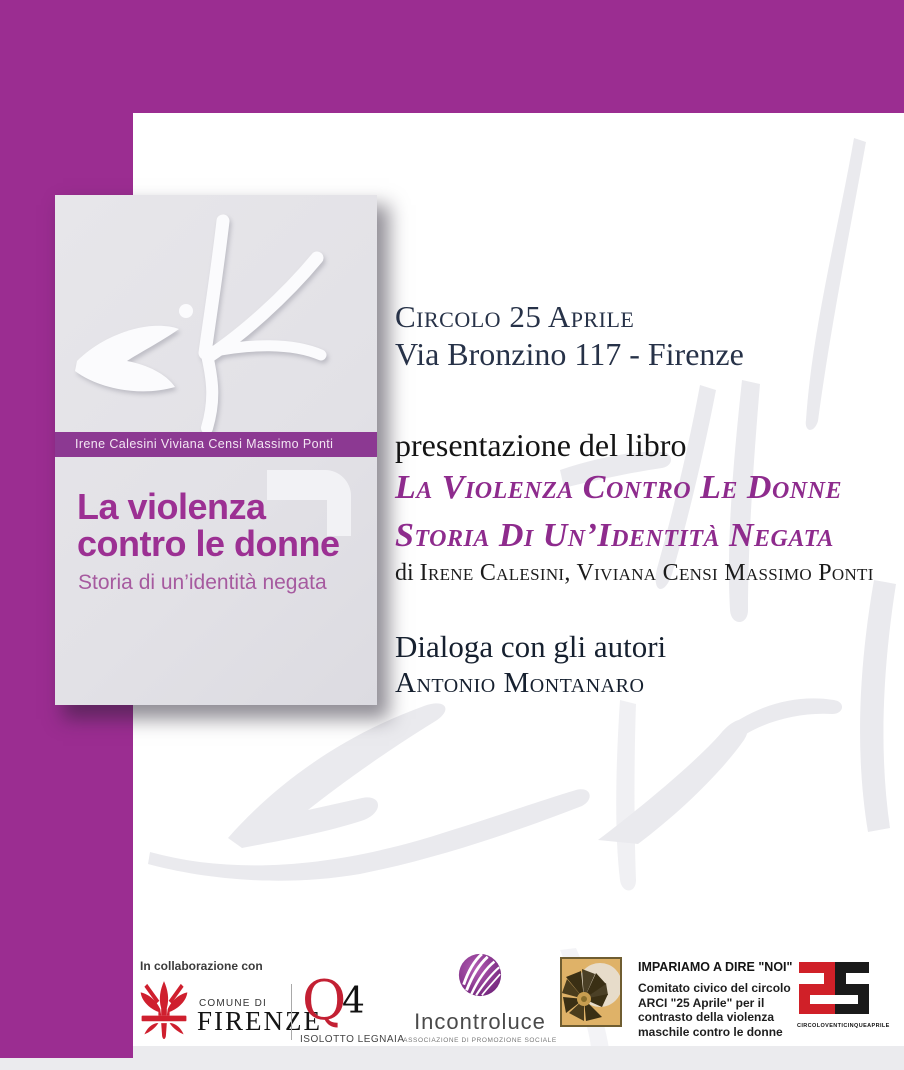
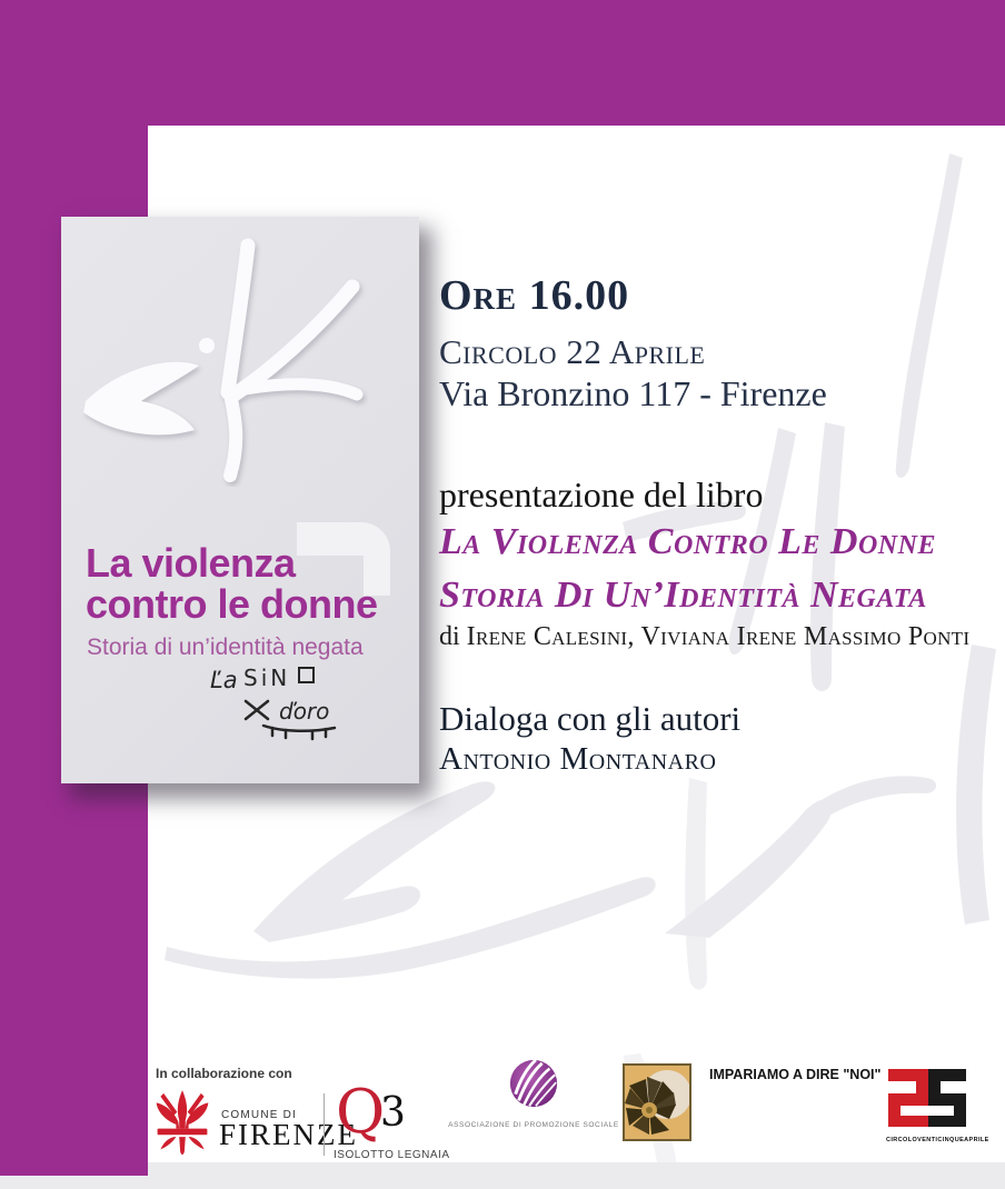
- Irene Calesini Viviana Censi Massimo Ponti
  La violenza
  contro le donne
  Storia di un’identità negata
+ Ľa
+ SiN
+ ďoro
+ Ore 16.00
- Circolo 25 Aprile
+ Circolo 22 Aprile
  Via Bronzino 117 - Firenze
  presentazione del libro
  La Violenza Contro Le Donne
  Storia Di Un’Identità Negata
- di Irene Calesini, Viviana Censi Massimo Ponti
+ di Irene Calesini, Viviana Irene Massimo Ponti
  Dialoga con gli autori
  Antonio Montanaro
  In collaborazione con
  COMUNE DI
  FIRENZE
  Q
- 4
+ 3
  ISOLOTTO LEGNAIA
- Incontroluce
  IMPARIAMO A DIRE "NOI"
- Comitato civico del circolo ARCI "25 Aprile" per il contrasto della violenza maschile contro le donne
